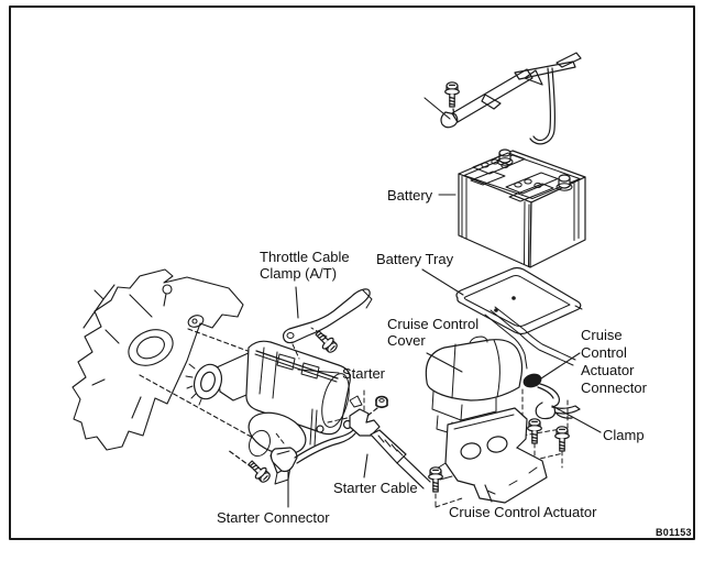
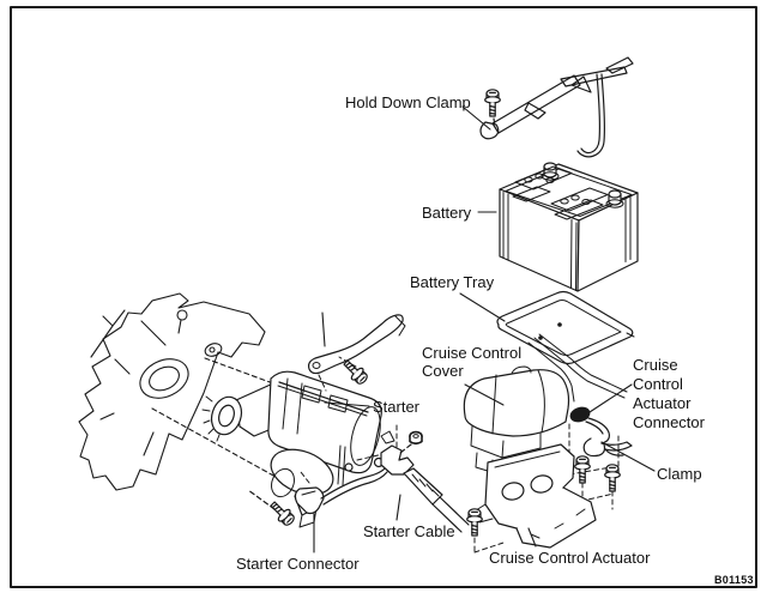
+ Hold Down Clamp
  Battery
  Battery Tray
- Throttle Cable Clamp (A/T)
  Cruise Control Cover
  Cruise Control Actuator Connector
  Starter
  Clamp
  Starter Cable
  Starter Connector
  Cruise Control Actuator
  B01153
